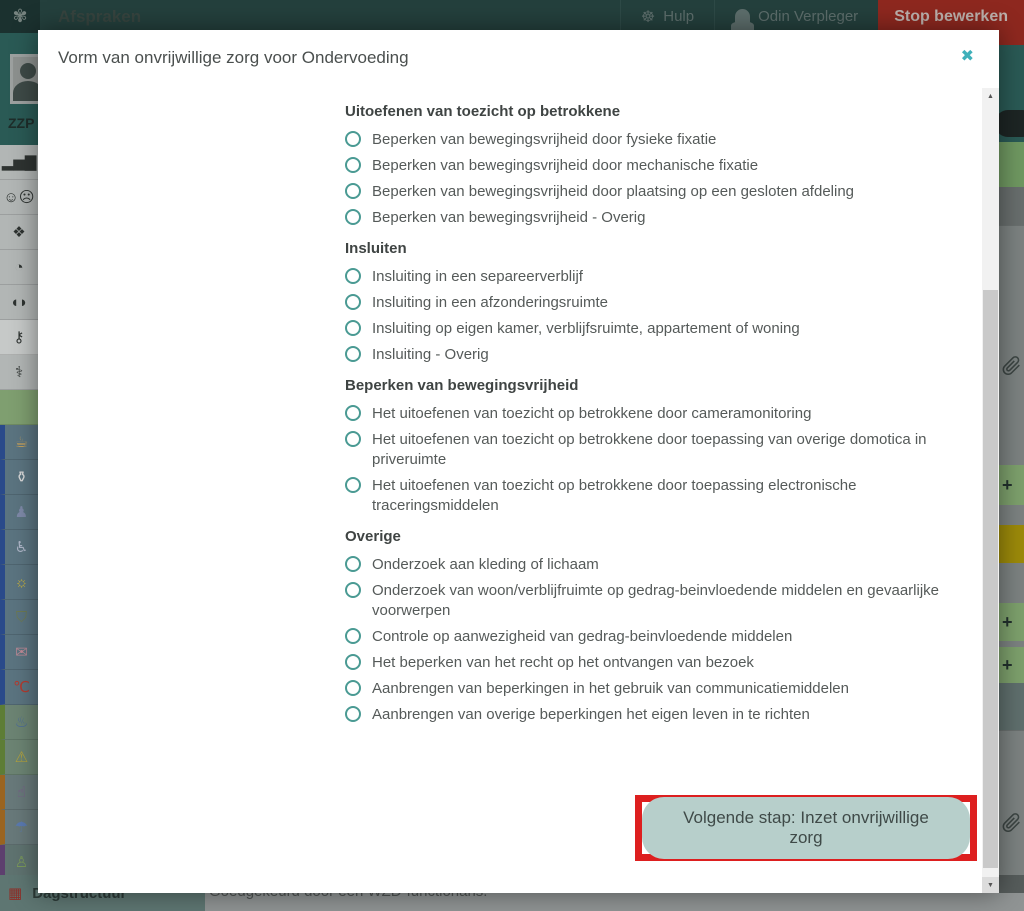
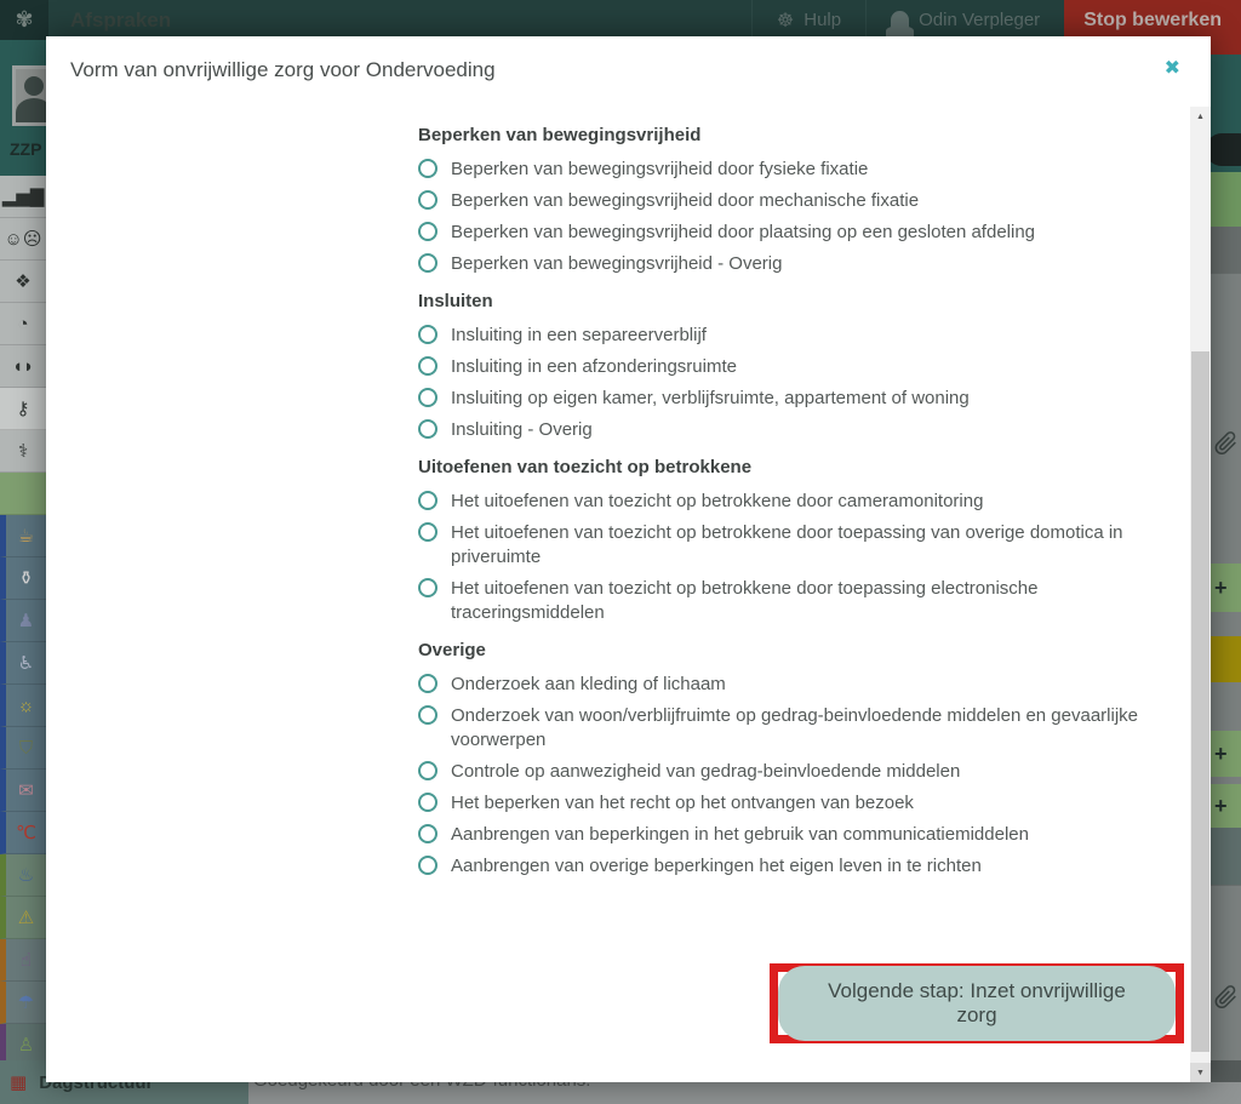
  ✾
  ☸
  Hulp
  Odin Verpleger
  Stop bewerken
  ZZP
  ▂▅▇
  ☺☹
  ❖
  ◔
  ◖◗
  ⚷
  ⚕
  ☕
  ⚱
  ♟
  ♿
  ☼
  ⛉
  ✉
  ℃
  ♨
  ⚠
  ☂
  ♙
  +
  +
  +
  ▦
  Dagstructuur
  Vorm van onvrijwillige zorg voor Ondervoeding
  ✖
- Uitoefenen van toezicht op betrokkene
+ Beperken van bewegingsvrijheid
  Beperken van bewegingsvrijheid door fysieke fixatie
  Beperken van bewegingsvrijheid door mechanische fixatie
  Beperken van bewegingsvrijheid door plaatsing op een gesloten afdeling
  Beperken van bewegingsvrijheid - Overig
  Insluiten
  Insluiting in een separeerverblijf
  Insluiting in een afzonderingsruimte
  Insluiting op eigen kamer, verblijfsruimte, appartement of woning
  Insluiting - Overig
- Beperken van bewegingsvrijheid
+ Uitoefenen van toezicht op betrokkene
  Het uitoefenen van toezicht op betrokkene door cameramonitoring
  Het uitoefenen van toezicht op betrokkene door toepassing van overige domotica in priveruimte
  Het uitoefenen van toezicht op betrokkene door toepassing electronische traceringsmiddelen
  Overige
  Onderzoek aan kleding of lichaam
  Onderzoek van woon/verblijfruimte op gedrag-beinvloedende middelen en gevaarlijke voorwerpen
  Controle op aanwezigheid van gedrag-beinvloedende middelen
  Het beperken van het recht op het ontvangen van bezoek
  Aanbrengen van beperkingen in het gebruik van communicatiemiddelen
  Aanbrengen van overige beperkingen het eigen leven in te richten
  Volgende stap: Inzet onvrijwillige zorg
